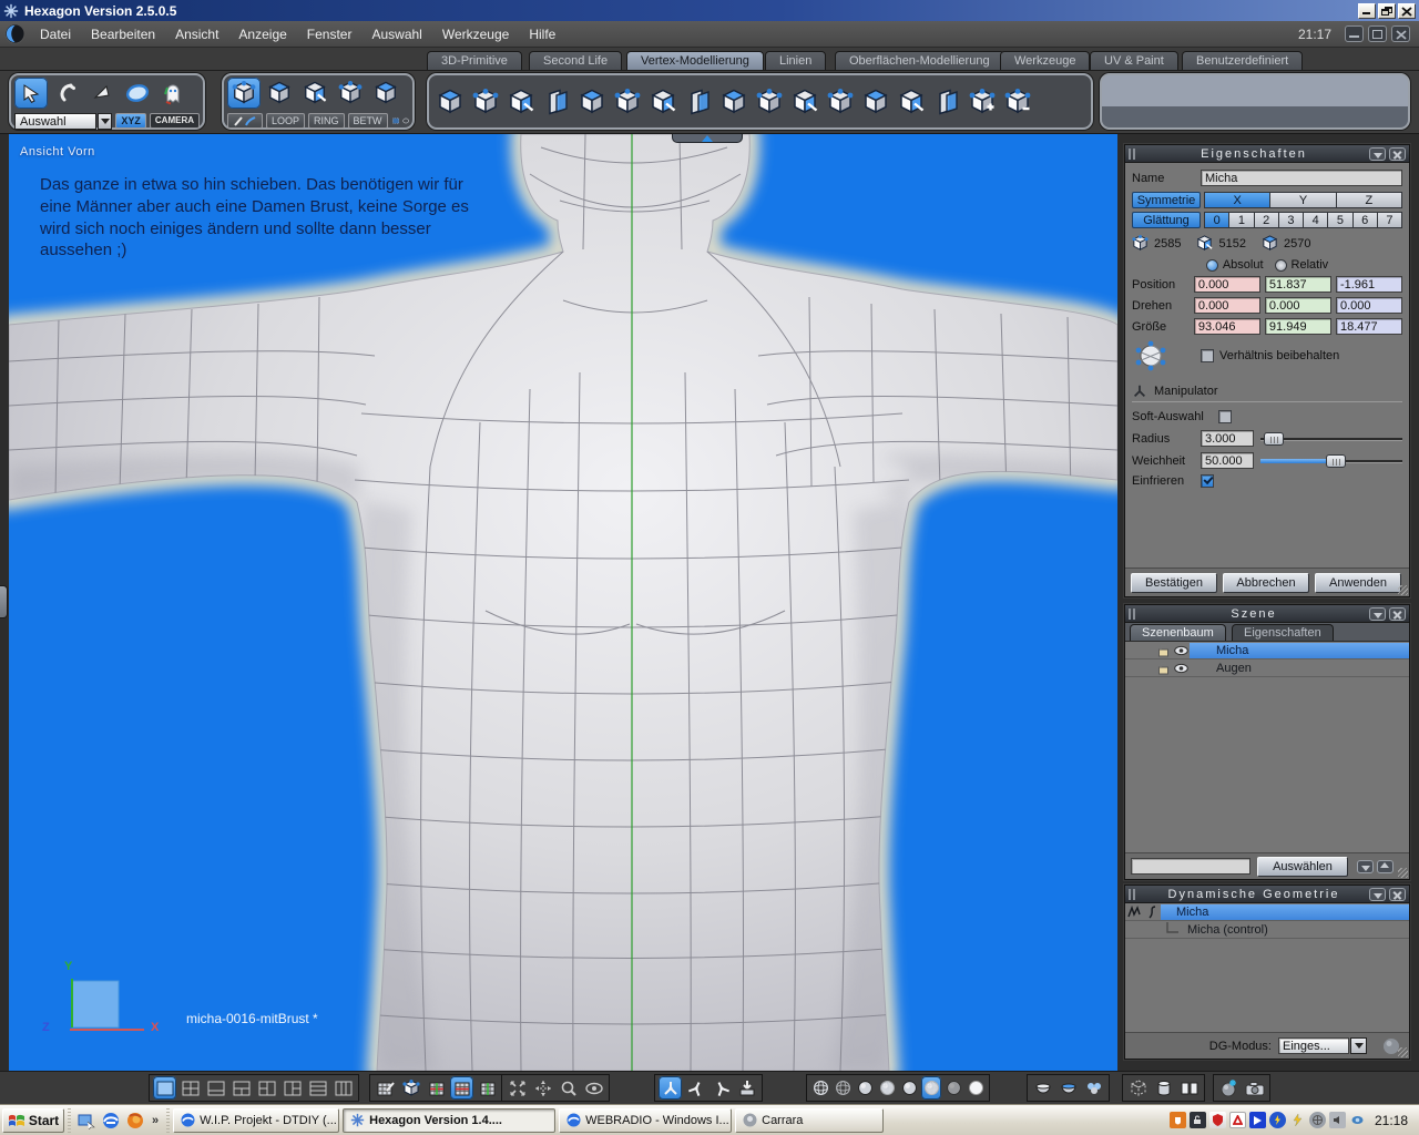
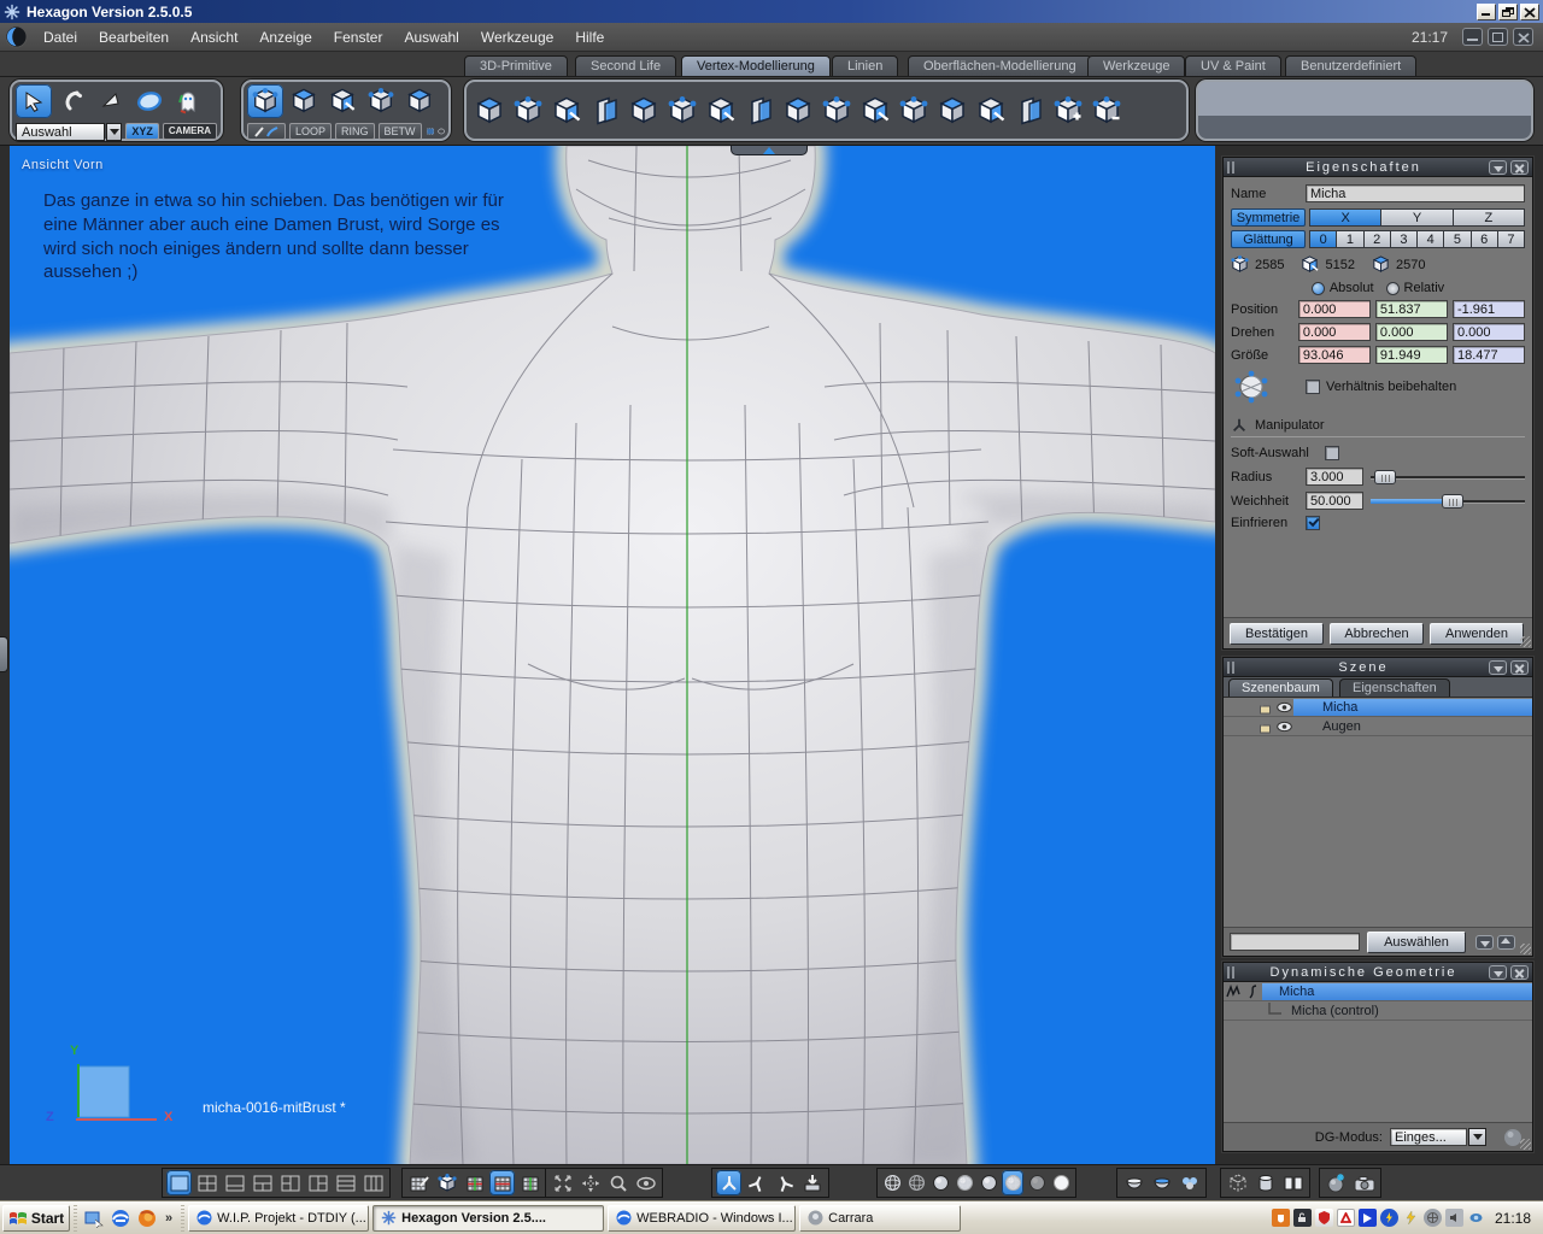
  Hexagon Version 2.5.0.5
  Datei
  Bearbeiten
  Ansicht
  Anzeige
  Fenster
  Auswahl
  Werkzeuge
  Hilfe
  21:17
  3D-Primitive
  Second Life
  Vertex-Modellierung
  Linien
  Oberflächen-Modellierung
  Werkzeuge
  UV & Paint
  Benutzerdefiniert
  Auswahl
  XYZ
  CAMERA
  LOOP
  RING
  BETW
  Ansicht Vorn
- Das ganze in etwa so hin schieben. Das benötigen wir für eine Männer aber auch eine Damen Brust, keine Sorge es wird sich noch einiges ändern und sollte dann besser aussehen ;)
+ Das ganze in etwa so hin schieben. Das benötigen wir für eine Männer aber auch eine Damen Brust, wird Sorge es wird sich noch einiges ändern und sollte dann besser aussehen ;)
  Y
  Z
  X
  micha-0016-mitBrust *
  Eigenschaften
  Name
  Micha
  Symmetrie
  X
  Y
  Z
  Glättung
  0
  1
  2
  3
  4
  5
  6
  7
  2585
  5152
  2570
  Absolut
  Relativ
  Position
  0.000
  51.837
  -1.961
  Drehen
  0.000
  0.000
  0.000
  Größe
  93.046
  91.949
  18.477
  Verhältnis beibehalten
  Manipulator
  Soft-Auswahl
  Radius
  3.000
  Weichheit
  50.000
  Einfrieren
  Bestätigen
  Abbrechen
  Anwenden
  Szene
  Szenenbaum
  Eigenschaften
  Micha
  Augen
  Auswählen
  Dynamische Geometrie
  Micha
  Micha (control)
  DG-Modus:
  Einges...
  Start
  »
  W.I.P. Projekt - DTDIY (...
- Hexagon Version 1.4....
+ Hexagon Version 2.5....
  WEBRADIO - Windows I...
  Carrara
  21:18
